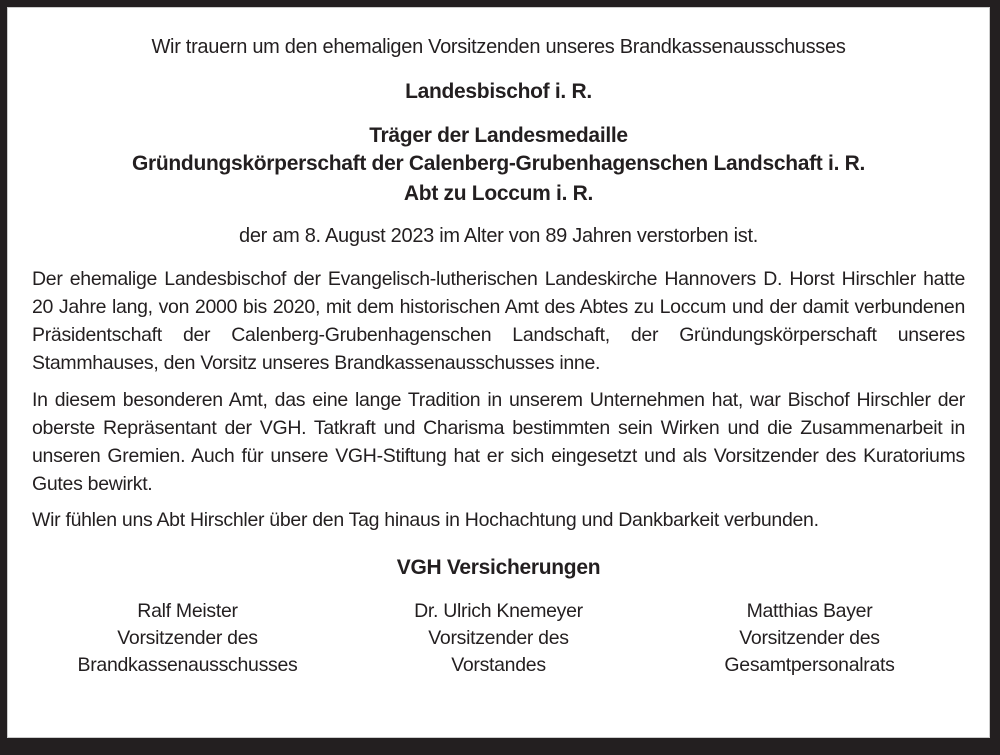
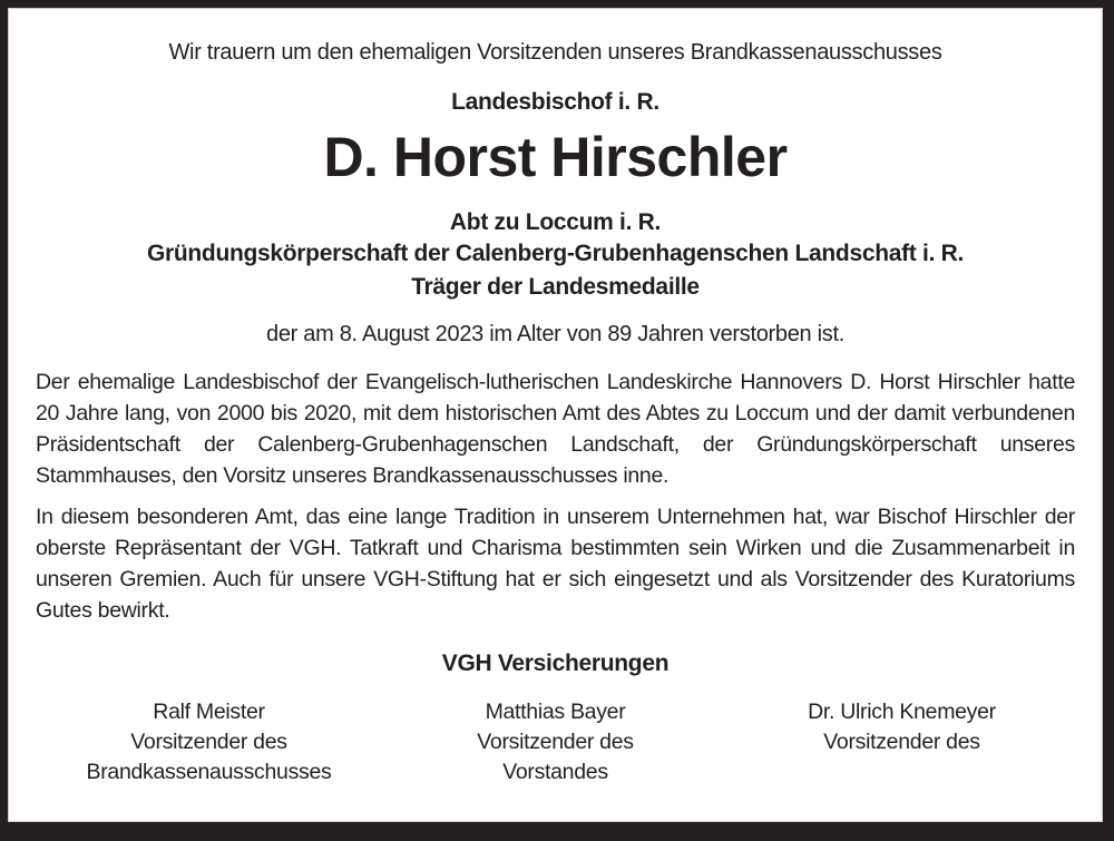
  Wir trauern um den ehemaligen Vorsitzenden unseres Brandkassenausschusses
  Landesbischof i. R.
+ D. Horst Hirschler
- Träger der Landesmedaille
+ Abt zu Loccum i. R.
  Gründungskörperschaft der Calenberg-Grubenhagenschen Landschaft i. R.
- Abt zu Loccum i. R.
+ Träger der Landesmedaille
  der am 8. August 2023 im Alter von 89 Jahren verstorben ist.
  Der ehemalige Landesbischof der Evangelisch-lutherischen Landeskirche Hannovers D. Horst Hirschler hatte 20 Jahre lang, von 2000 bis 2020, mit dem historischen Amt des Abtes zu Loccum und der damit verbundenen Präsidentschaft der Calenberg-Grubenhagenschen Landschaft, der Gründungskörperschaft unseres Stammhauses, den Vorsitz unseres Brandkassenausschusses inne.
  In diesem besonderen Amt, das eine lange Tradition in unserem Unternehmen hat, war Bischof Hirschler der oberste Repräsentant der VGH. Tatkraft und Charisma bestimmten sein Wirken und die Zusammenarbeit in unseren Gremien. Auch für unsere VGH-Stiftung hat er sich eingesetzt und als Vorsitzender des Kuratoriums Gutes bewirkt.
- Wir fühlen uns Abt Hirschler über den Tag hinaus in Hochachtung und Dankbarkeit verbunden.
  VGH Versicherungen
  Ralf Meister
  Vorsitzender des
  Brandkassenausschusses
- Dr. Ulrich Knemeyer
+ Matthias Bayer
  Vorsitzender des
  Vorstandes
- Matthias Bayer
+ Dr. Ulrich Knemeyer
  Vorsitzender des
- Gesamtpersonalrats
